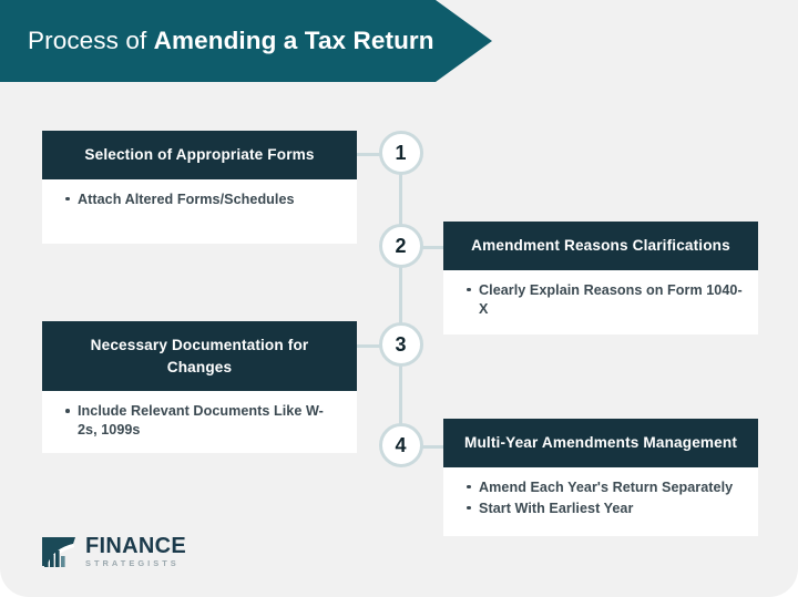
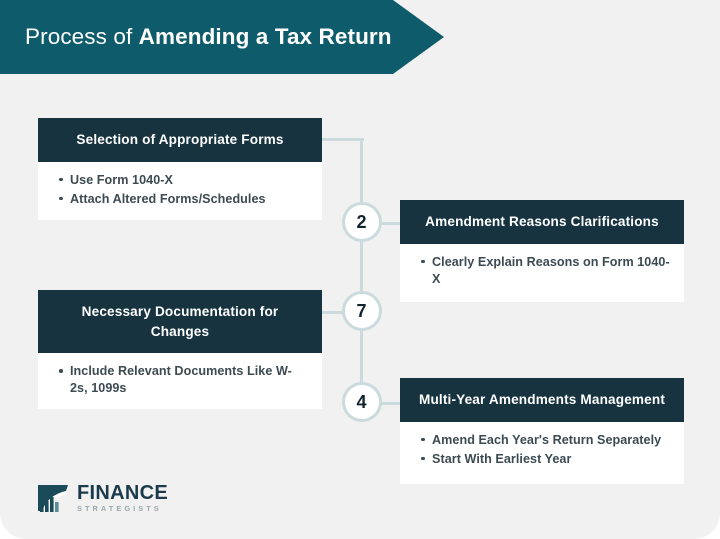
  Process of Amending a Tax Return
  Selection of Appropriate Forms
+ Use Form 1040-X
  Attach Altered Forms/Schedules
  Amendment Reasons Clarifications
  Clearly Explain Reasons on Form 1040-X
  Necessary Documentation for Changes
  Include Relevant Documents Like W-2s, 1099s
  Multi-Year Amendments Management
  Amend Each Year's Return Separately
  Start With Earliest Year
- 1
  2
- 3
+ 7
  4
  FINANCE
  STRATEGISTS
